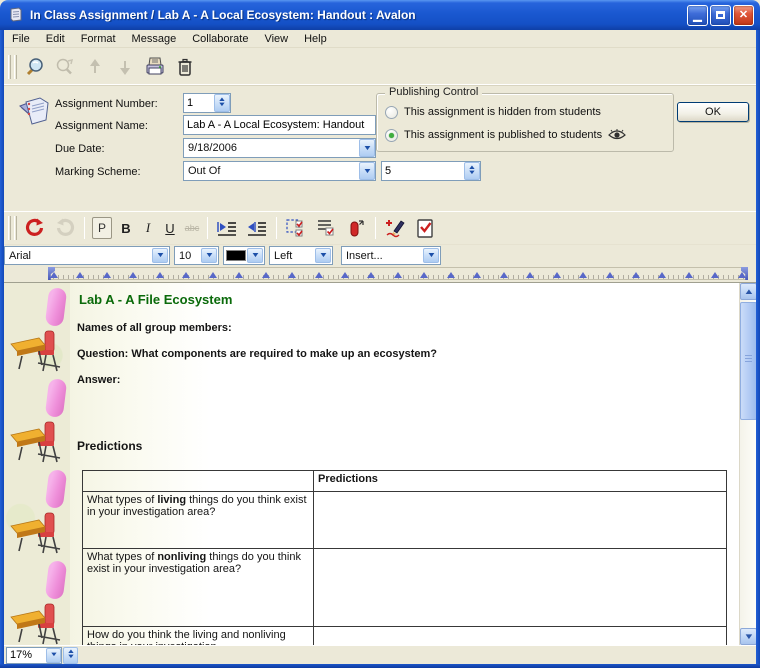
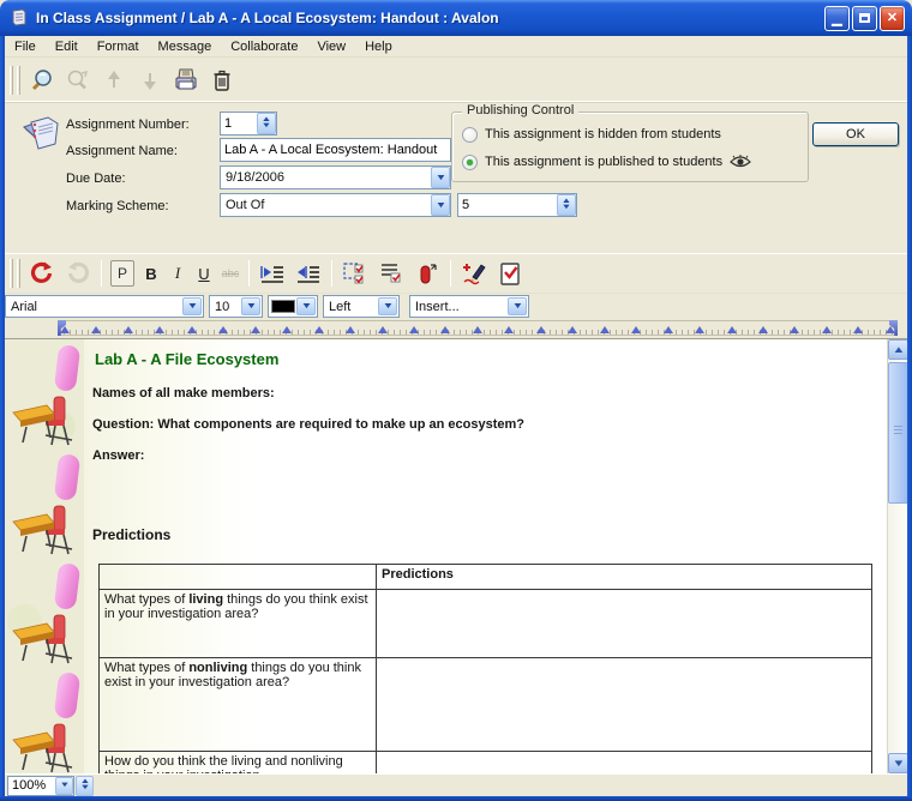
  In Class Assignment / Lab A - A Local Ecosystem: Handout : Avalon
  ▁
  ✕
  File
  Edit
  Format
  Message
  Collaborate
  View
  Help
  Assignment Number:
  Assignment Name:
  Due Date:
  Marking Scheme:
  1
  Lab A - A Local Ecosystem: Handout
  9/18/2006
  Out Of
  5
  Publishing Control
  This assignment is hidden from students
  This assignment is published to students
  OK
  P
  B
  I
  U
  abc
  Arial
  10
  Left
  Insert...
  Lab A - A File Ecosystem
- Names of all group members:
+ Names of all make members:
  Question: What components are required to make up an ecosystem?
  Answer:
  Predictions
  	Predictions
  What types of living things do you think exist in your investigation area?
  What types of nonliving things do you think exist in your investigation area?
  ▲
  ▼
- 17%
+ 100%
